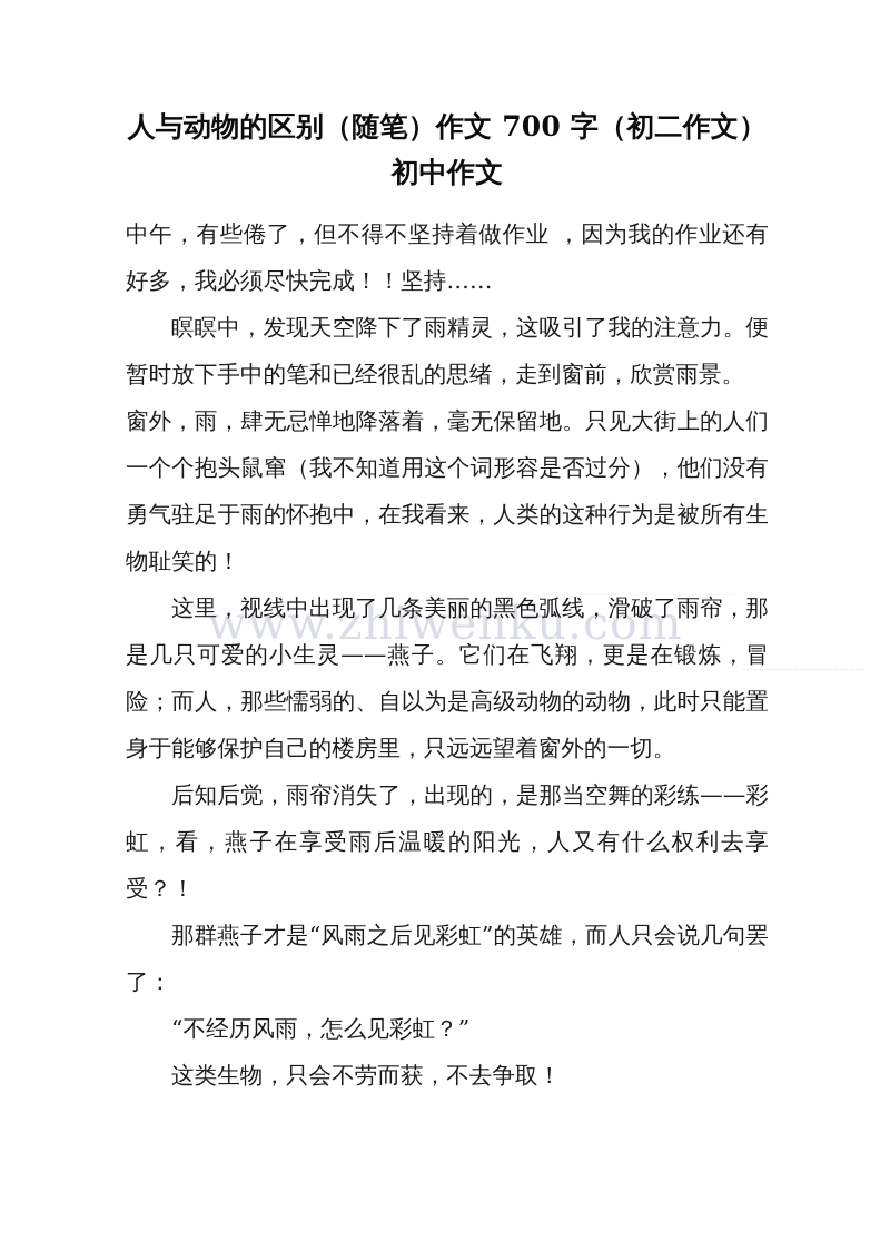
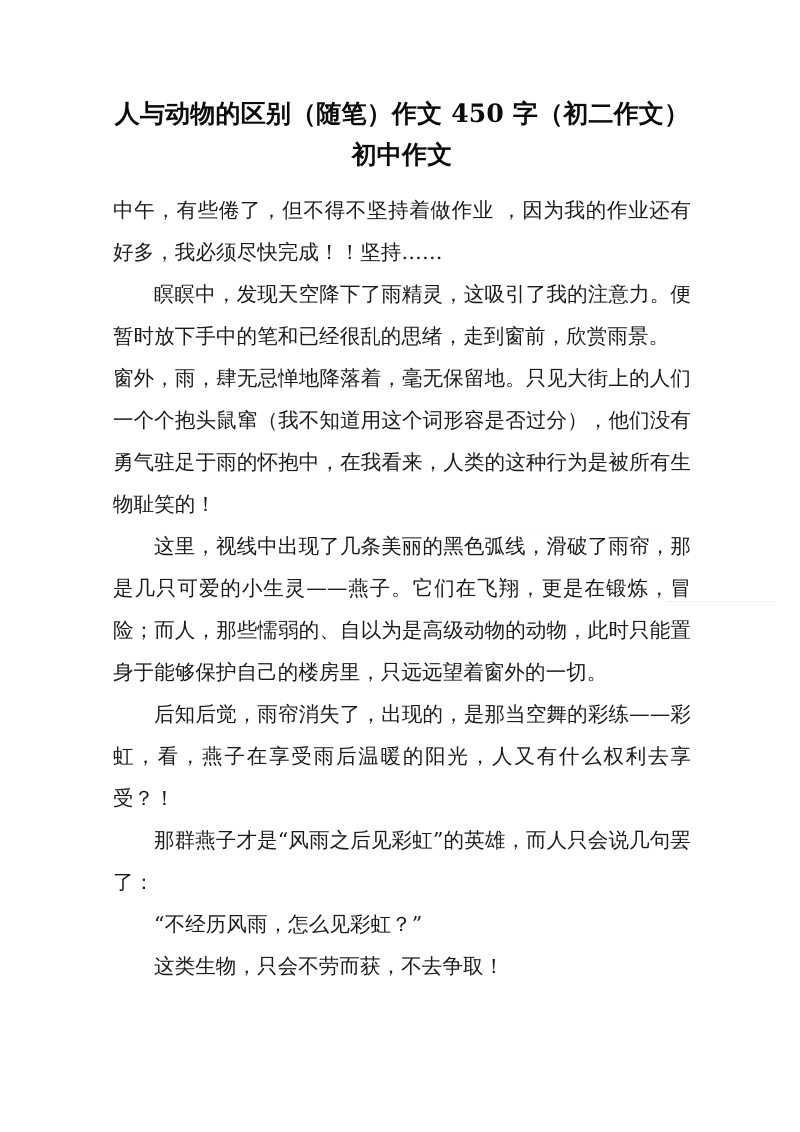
- www.zhiwenku.com
- 人与动物的区别（随笔）作文 700 字（初二作文）初中作文
+ 人与动物的区别（随笔）作文 450 字（初二作文）初中作文
  中午，有些倦了，但不得不坚持着做作业 ，因为我的作业还有好多，我必须尽快完成！！坚持……
  瞑瞑中，发现天空降下了雨精灵，这吸引了我的注意力。便暂时放下手中的笔和已经很乱的思绪，走到窗前，欣赏雨景。
  窗外，雨，肆无忌惮地降落着，毫无保留地。只见大街上的人们一个个抱头鼠窜（我不知道用这个词形容是否过分），他们没有勇气驻足于雨的怀抱中，在我看来，人类的这种行为是被所有生物耻笑的！
  这里，视线中出现了几条美丽的黑色弧线，滑破了雨帘，那是几只可爱的小生灵——燕子。它们在飞翔，更是在锻炼，冒险；而人，那些懦弱的、自以为是高级动物的动物，此时只能置身于能够保护自己的楼房里，只远远望着窗外的一切。
  后知后觉，雨帘消失了，出现的，是那当空舞的彩练——彩虹，看，燕子在享受雨后温暖的阳光，人又有什么权利去享受？！
  那群燕子才是“风雨之后见彩虹”的英雄，而人只会说几句罢了：
  “不经历风雨，怎么见彩虹？”
  这类生物，只会不劳而获，不去争取！
